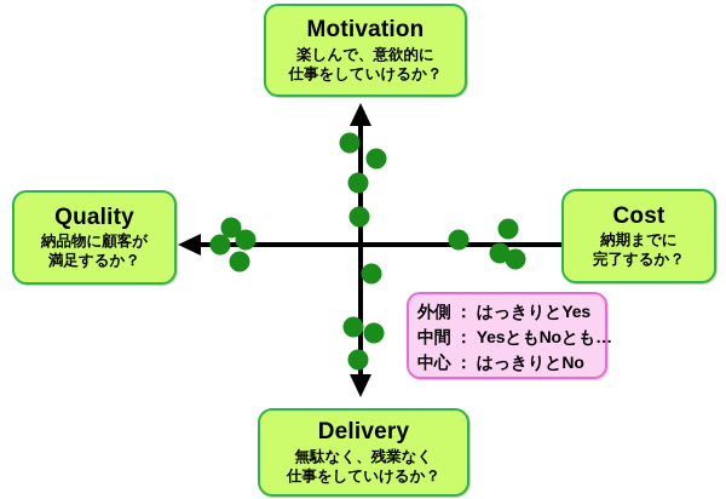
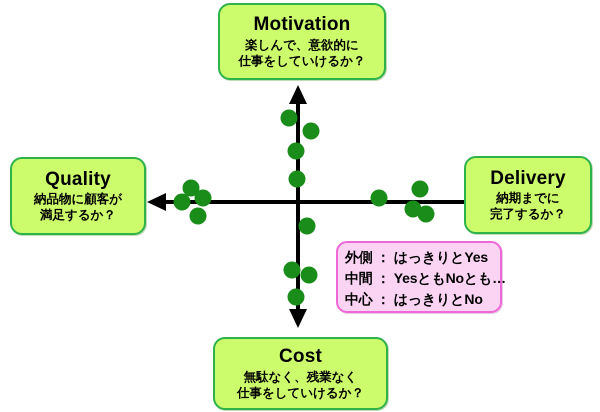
  Motivation
  楽しんで、意欲的に
  仕事をしていけるか？
  Quality
  納品物に顧客が
  満足するか？
- Cost
+ Delivery
  納期までに
  完了するか？
- Delivery
+ Cost
  無駄なく、残業なく
  仕事をしていけるか？
  外側 ： はっきりとYes
  中間 ： YesともNoとも…
  中心 ： はっきりとNo
